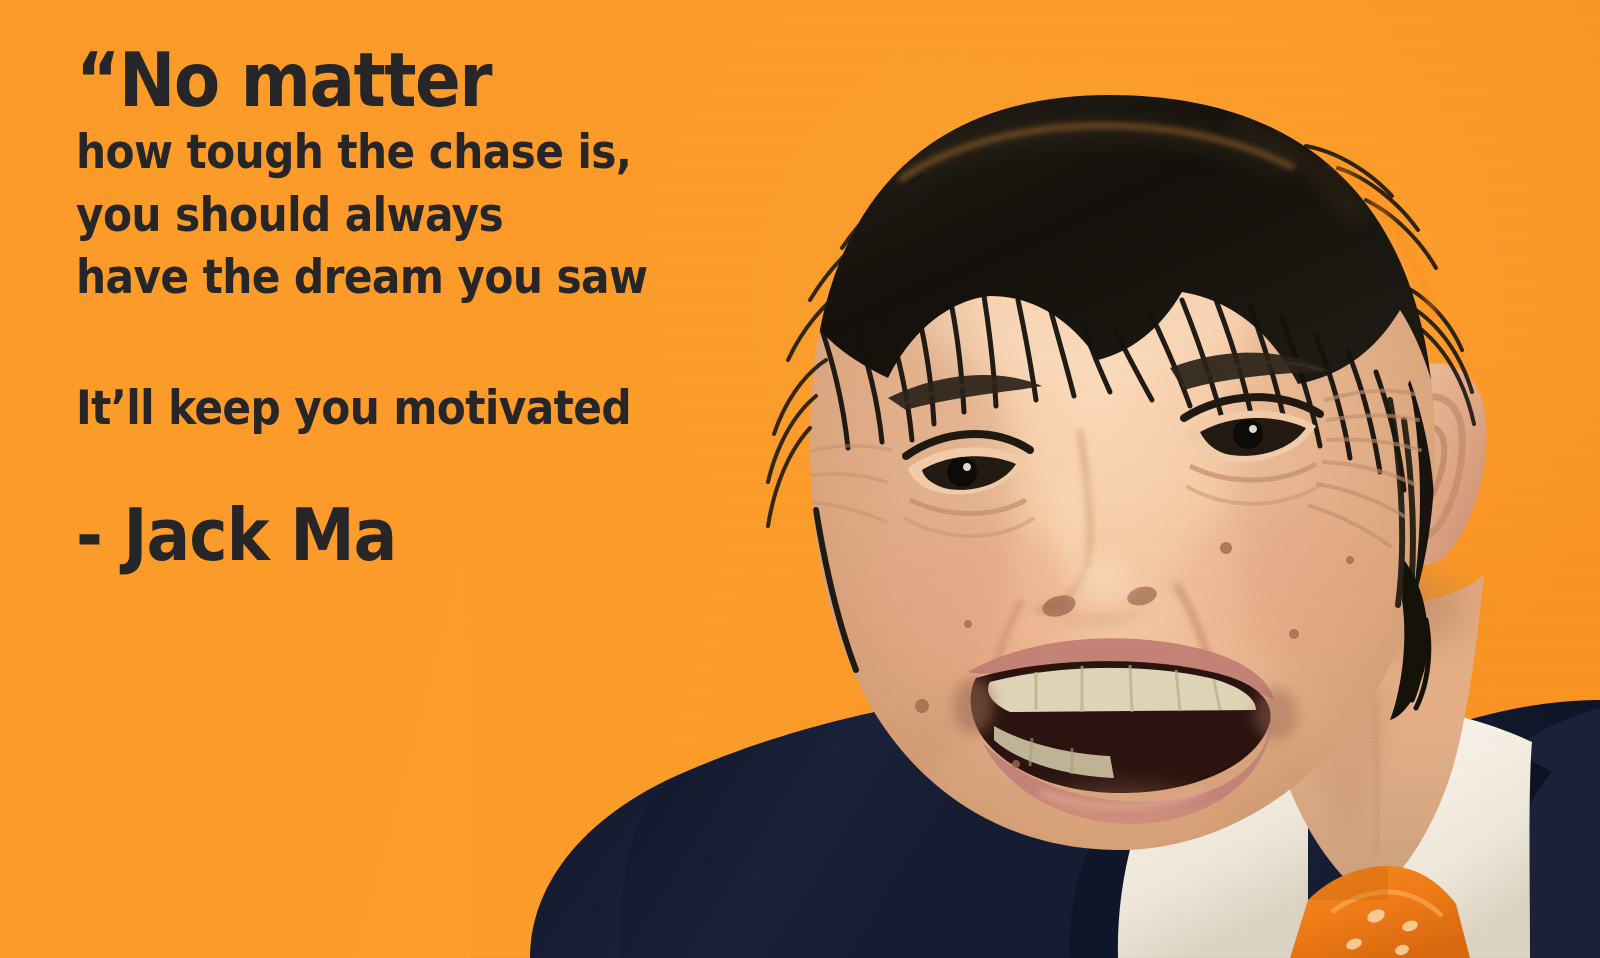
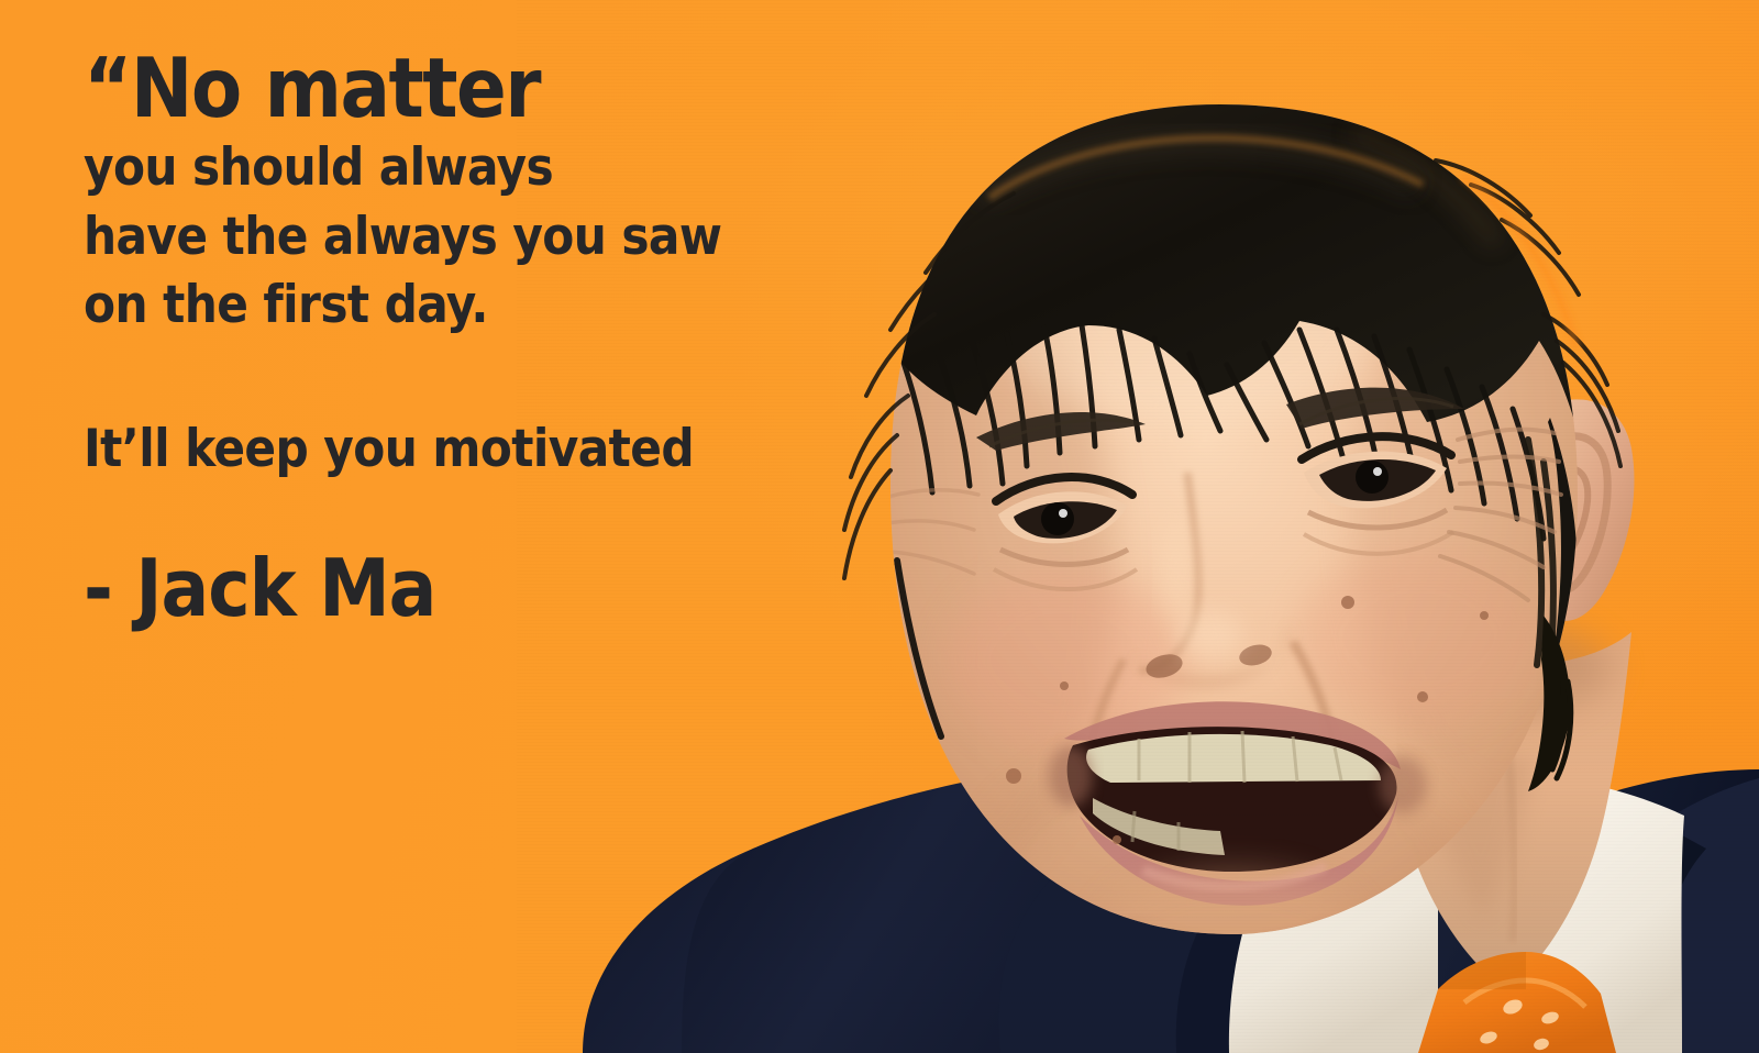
  “No matter
- how tough the chase is,
  you should always
- have the dream you saw
+ have the always you saw
+ on the first day.
  It’ll keep you motivated
  - Jack Ma
